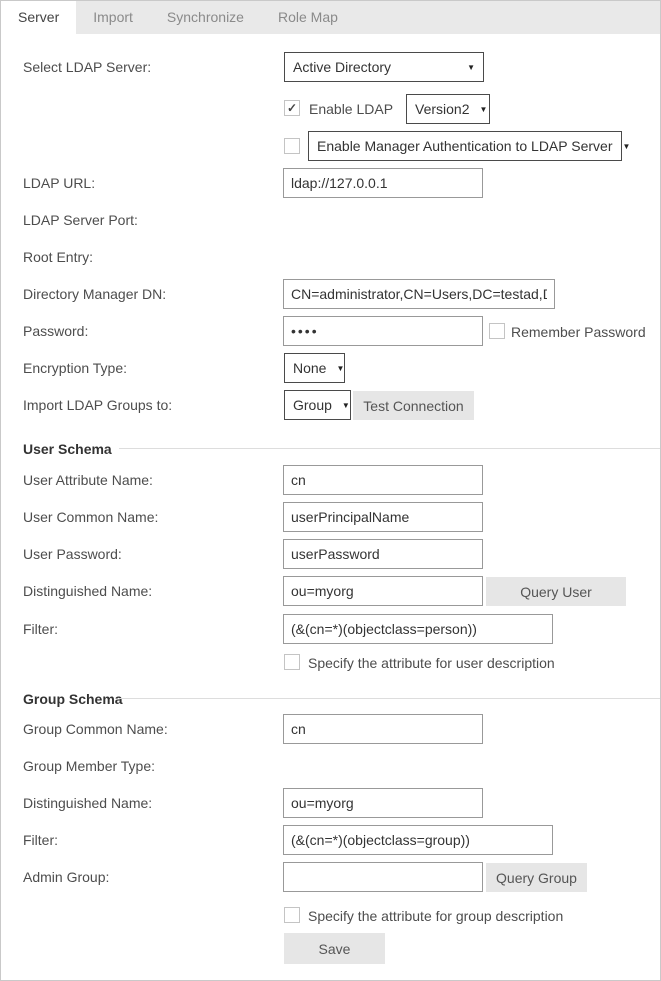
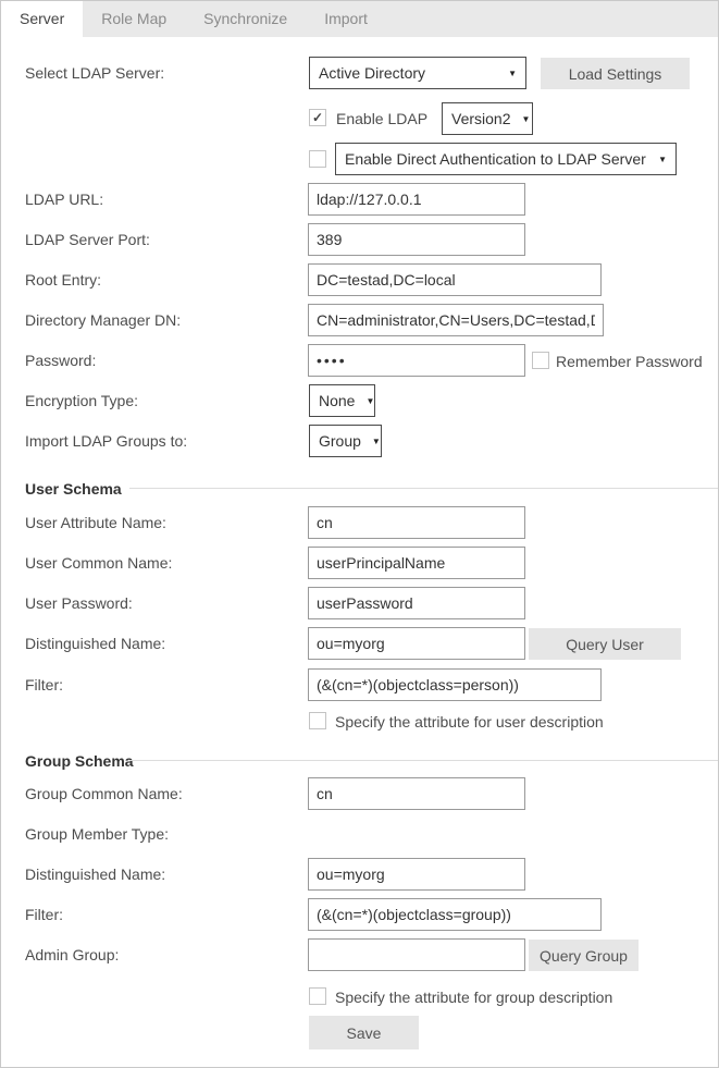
  Server
- Import
+ Role Map
  Synchronize
- Role Map
+ Import
  Select LDAP Server:
  Active Directory
  ▼
+ Load Settings
  ✓
  Enable LDAP
  Version2
  ▼
- Enable Manager Authentication to LDAP Server
+ Enable Direct Authentication to LDAP Server
  ▼
  LDAP URL:
  ldap://127.0.0.1
  LDAP Server Port:
+ 389
  Root Entry:
+ DC=testad,DC=local
  Directory Manager DN:
  CN=administrator,CN=Users,DC=testad,
  Password:
  ••••
  Remember Password
  Encryption Type:
  None
  ▼
  Import LDAP Groups to:
  Group
  ▼
- Test Connection
  User Schema
  User Attribute Name:
  cn
  User Common Name:
  userPrincipalName
  User Password:
  userPassword
  Distinguished Name:
  ou=myorg
  Query User
  Filter:
  (&(cn=*)(objectclass=person))
  Specify the attribute for user description
  Group Schema
  Group Common Name:
  cn
  Group Member Type:
  Distinguished Name:
  ou=myorg
  Filter:
  (&(cn=*)(objectclass=group))
  Admin Group:
  Query Group
  Specify the attribute for group description
  Save
